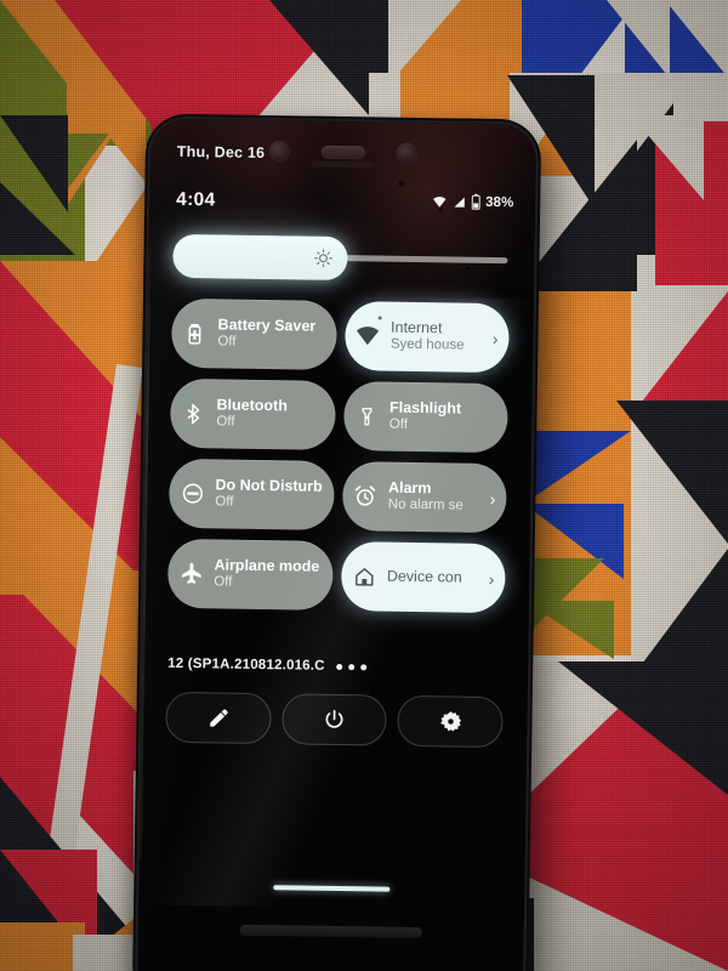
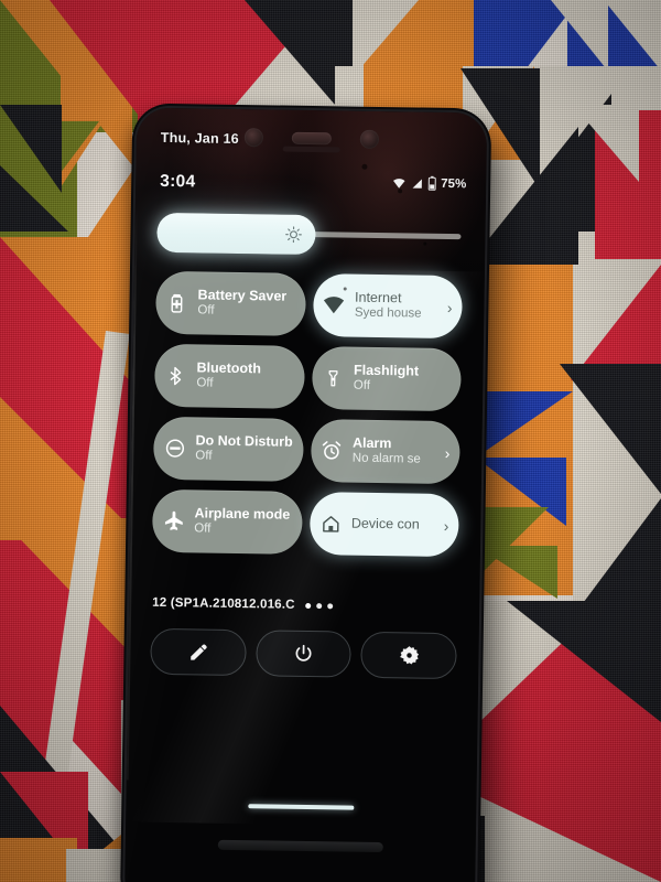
- Thu, Dec 16
+ Thu, Jan 16
- 4:04
+ 3:04
- 38%
+ 75%
